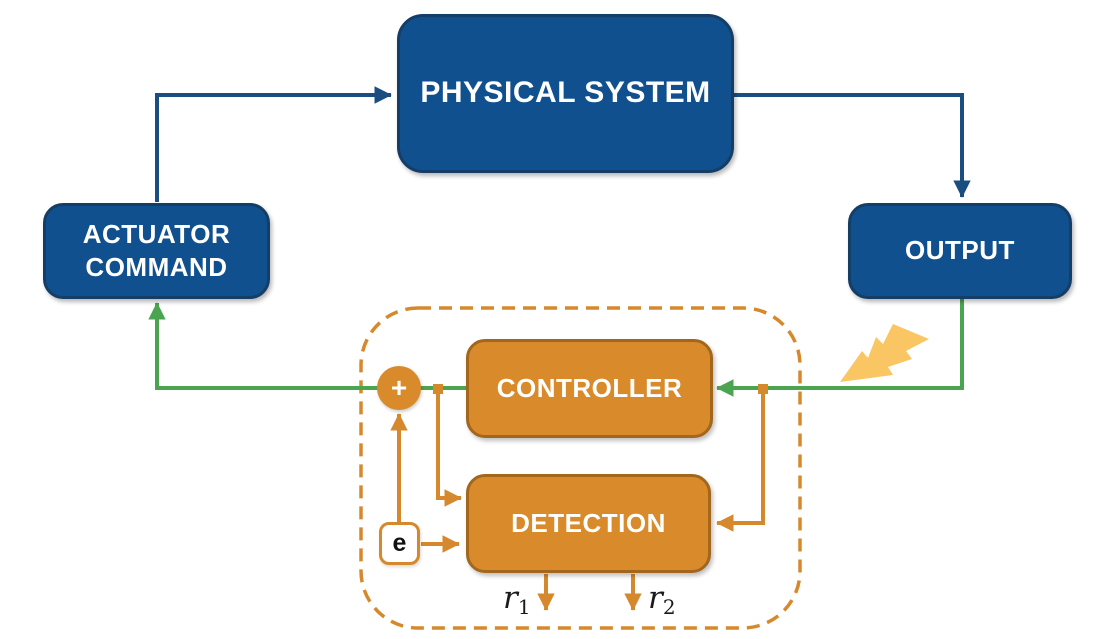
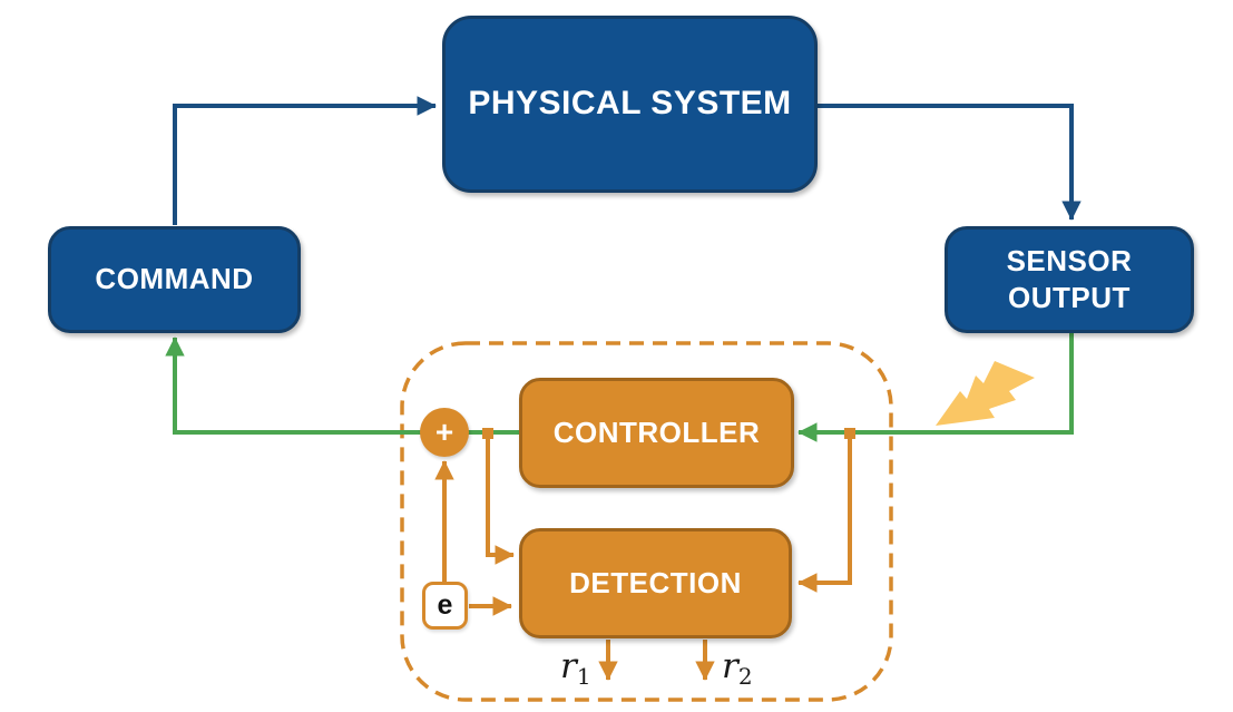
  PHYSICAL SYSTEM
- ACTUATOR
  COMMAND
+ SENSOR
  OUTPUT
  CONTROLLER
  DETECTION
  +
  e
  r1
  r2
